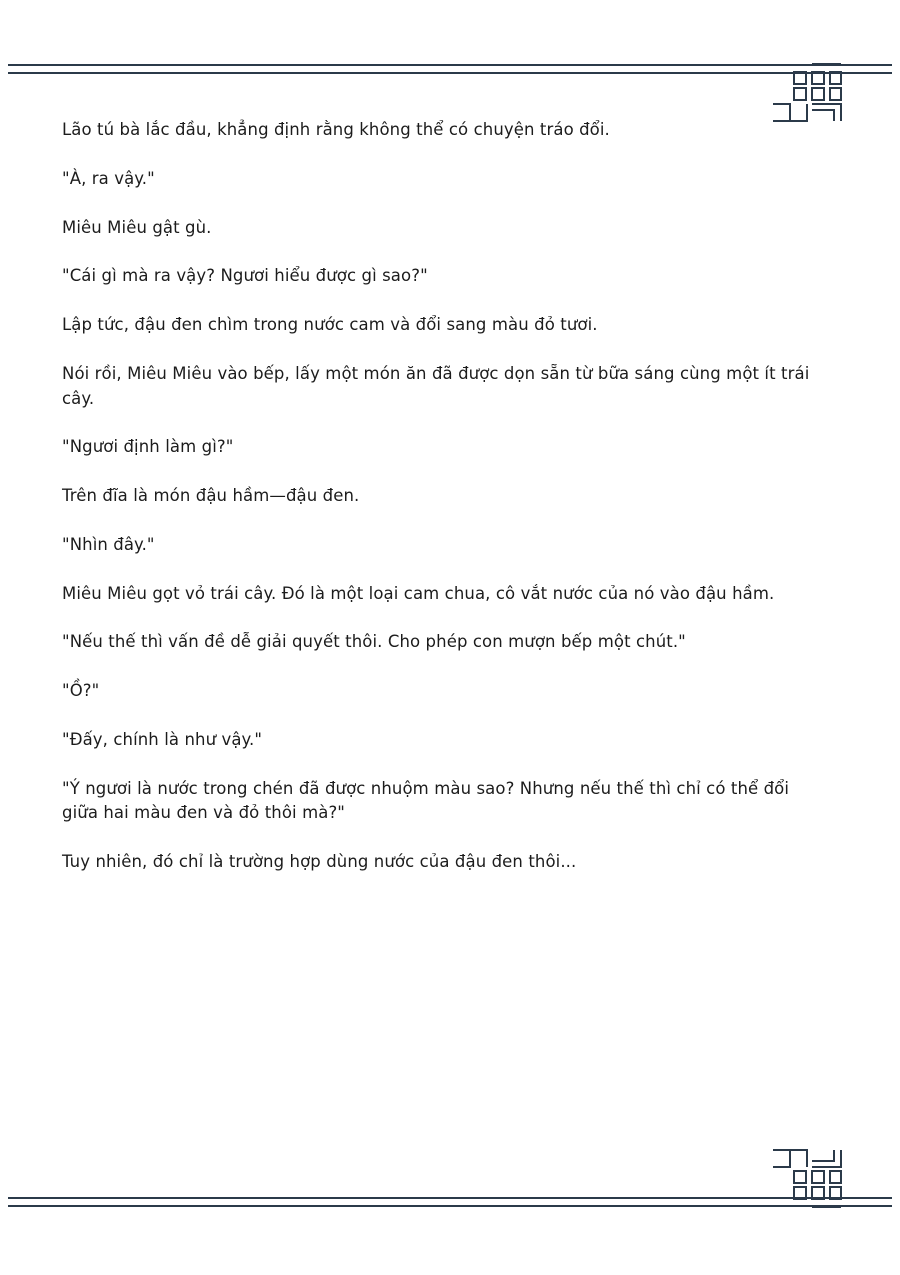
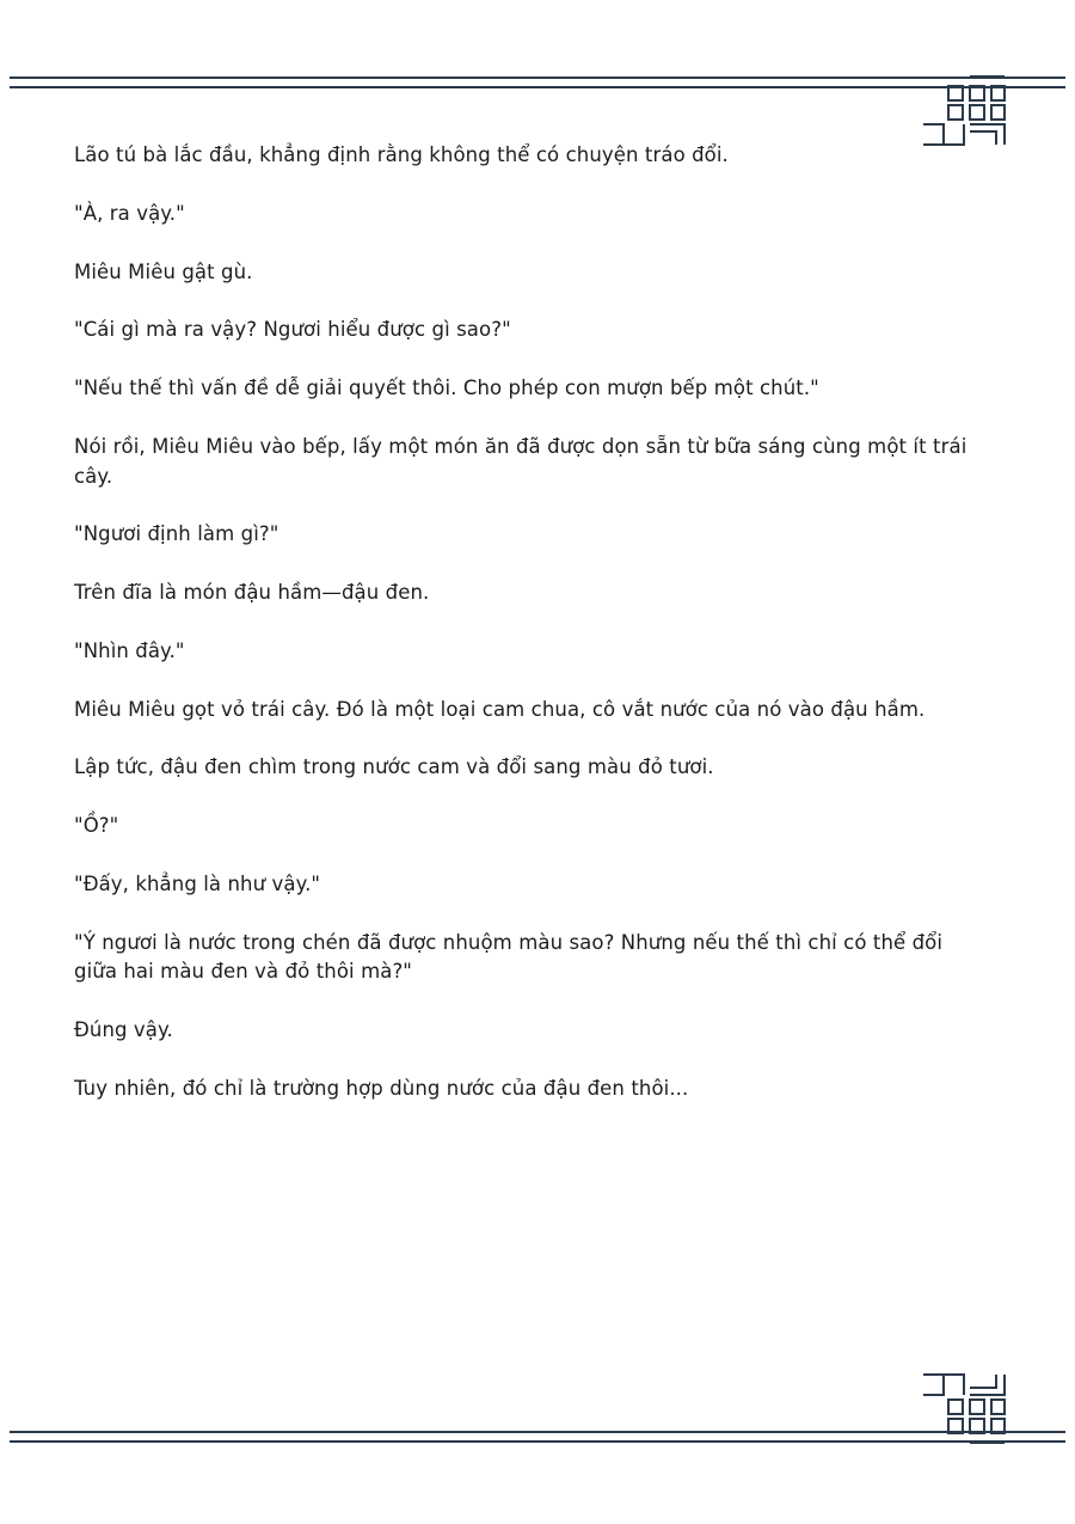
  Lão tú bà lắc đầu, khẳng định rằng không thể có chuyện tráo đổi.
  "À, ra vậy."
  Miêu Miêu gật gù.
  "Cái gì mà ra vậy? Ngươi hiểu được gì sao?"
- Lập tức, đậu đen chìm trong nước cam và đổi sang màu đỏ tươi.
+ "Nếu thế thì vấn đề dễ giải quyết thôi. Cho phép con mượn bếp một chút."
  Nói rồi, Miêu Miêu vào bếp, lấy một món ăn đã được dọn sẵn từ bữa sáng cùng một ít trái cây.
  "Ngươi định làm gì?"
  Trên đĩa là món đậu hầm—đậu đen.
  "Nhìn đây."
  Miêu Miêu gọt vỏ trái cây. Đó là một loại cam chua, cô vắt nước của nó vào đậu hầm.
- "Nếu thế thì vấn đề dễ giải quyết thôi. Cho phép con mượn bếp một chút."
+ Lập tức, đậu đen chìm trong nước cam và đổi sang màu đỏ tươi.
  "Ồ?"
- "Đấy, chính là như vậy."
+ "Đấy, khẳng là như vậy."
  "Ý ngươi là nước trong chén đã được nhuộm màu sao? Nhưng nếu thế thì chỉ có thể đổi giữa hai màu đen và đỏ thôi mà?"
+ Đúng vậy.
  Tuy nhiên, đó chỉ là trường hợp dùng nước của đậu đen thôi...
